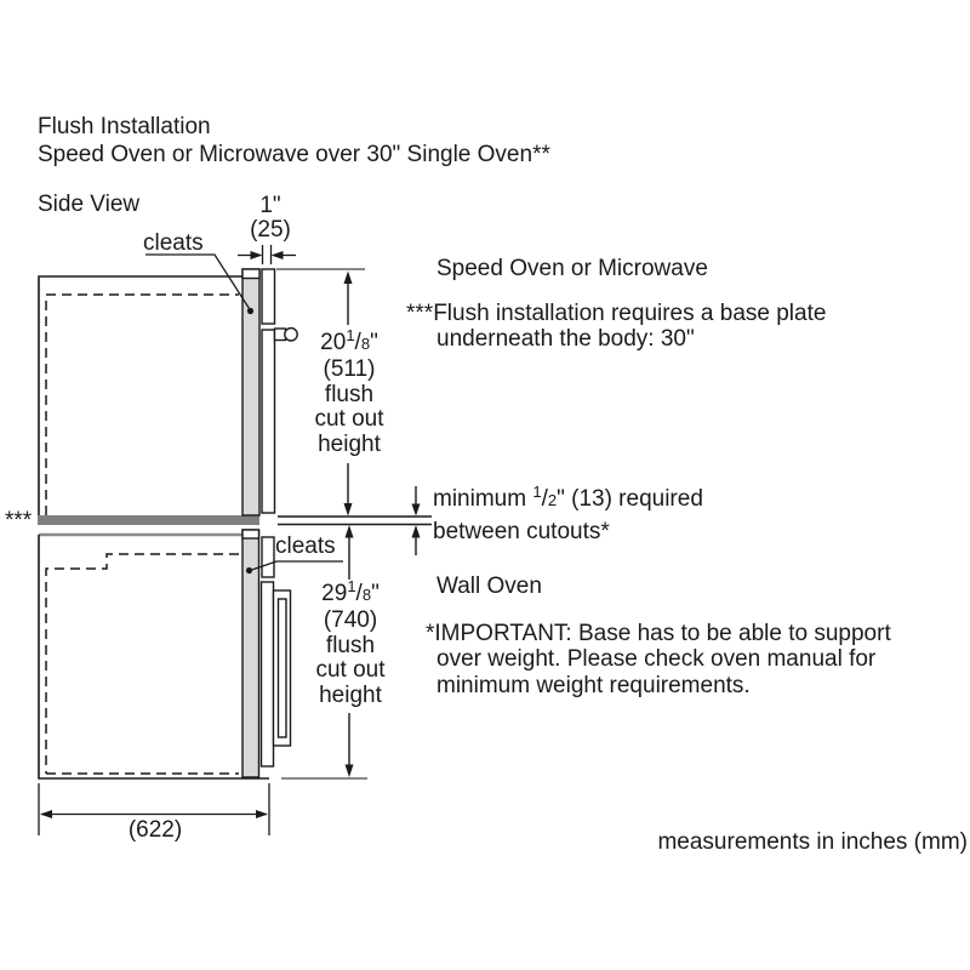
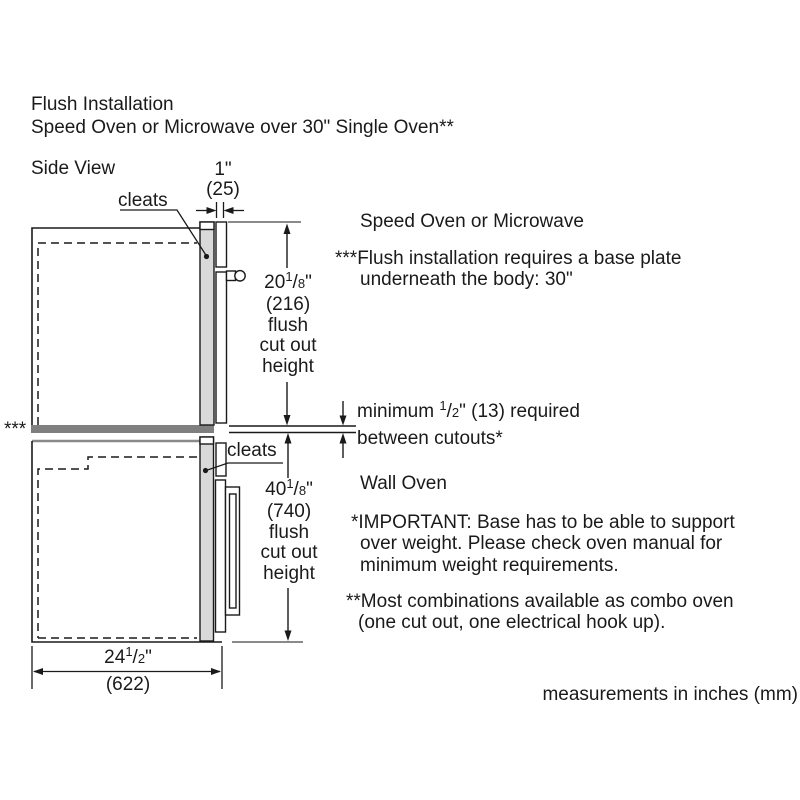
  Flush Installation
  Speed Oven or Microwave over 30" Single Oven**
  Side View
  cleats
  1"
  (25)
  201/8"
- (511)
+ (216)
  flush
  cut out
  height
  Speed Oven or Microwave
  ***Flush installation requires a base plate
  underneath the body: 30"
  minimum 1/2" (13) required
  between cutouts*
  cleats
  ***
- 291/8"
+ 401/8"
  (740)
  flush
  cut out
  height
  Wall Oven
  *IMPORTANT: Base has to be able to support
  over weight. Please check oven manual for
  minimum weight requirements.
+ **Most combinations available as combo oven
+ (one cut out, one electrical hook up).
+ 241/2"
  (622)
  measurements in inches (mm)
